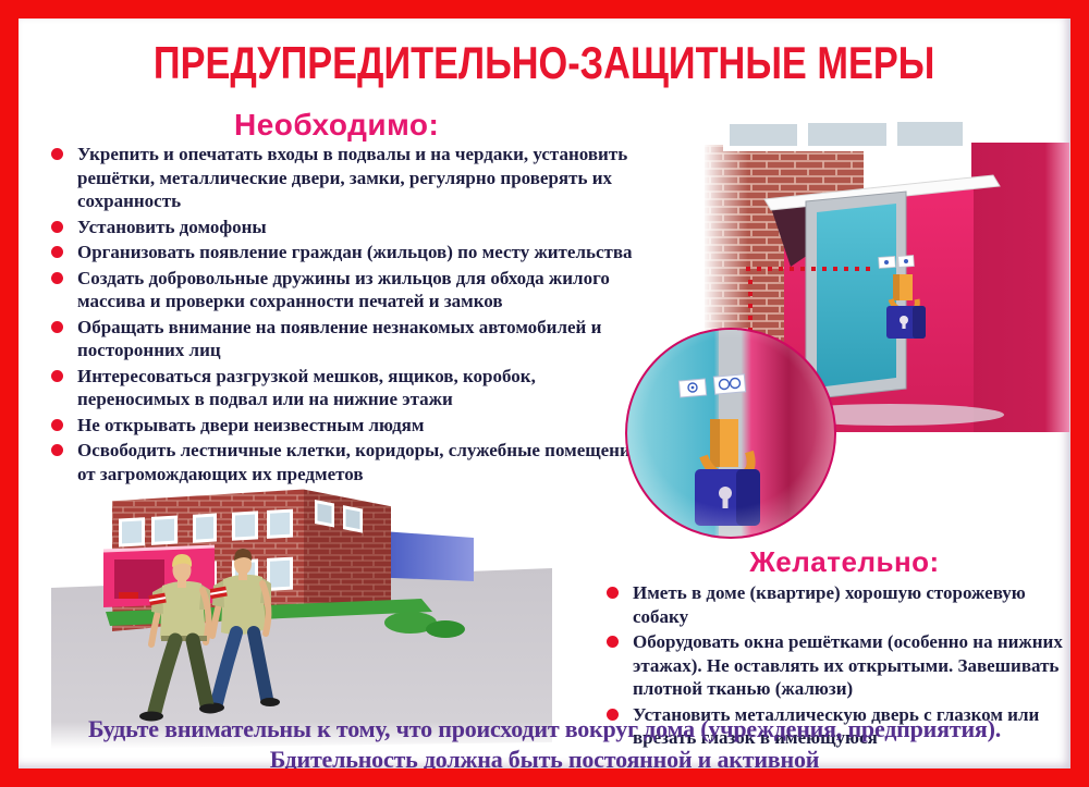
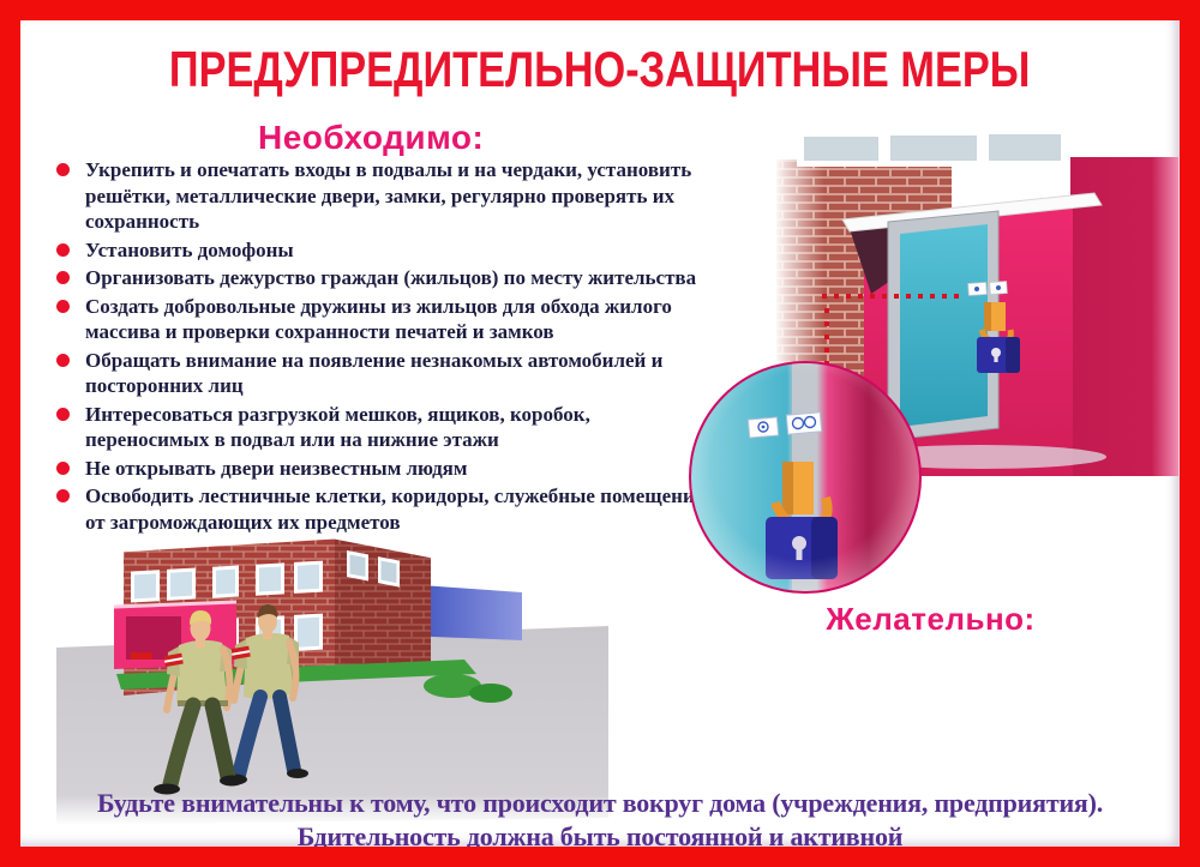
  ПРЕДУПРЕДИТЕЛЬНО-ЗАЩИТНЫЕ МЕРЫ
  Необходимо:
  Укрепить и опечатать входы в подвалы и на чердаки, установить решётки, металлические двери, замки, регулярно проверять их сохранность
  Установить домофоны
- Организовать появление граждан (жильцов) по месту жительства
+ Организовать дежурство граждан (жильцов) по месту жительства
  Создать добровольные дружины из жильцов для обхода жилого массива и проверки сохранности печатей и замков
  Обращать внимание на появление незнакомых автомобилей и посторонних лиц
  Интересоваться разгрузкой мешков, ящиков, коробок, переносимых в подвал или на нижние этажи
  Не открывать двери неизвестным людям
  Освободить лестничные клетки, коридоры, служебные помещени от загромождающих их предметов
  Желательно:
- Иметь в доме (квартире) хорошую сторожевую собаку
- Оборудовать окна решётками (особенно на нижних этажах). Не оставлять их открытыми. Завешивать плотной тканью (жалюзи)
- Установить металлическую дверь с глазком или врезать глазок в имеющуюся
  Будьте внимательны к тому, что происходит вокруг дома (учреждения, предприятия).
  Бдительность должна быть постоянной и активной
